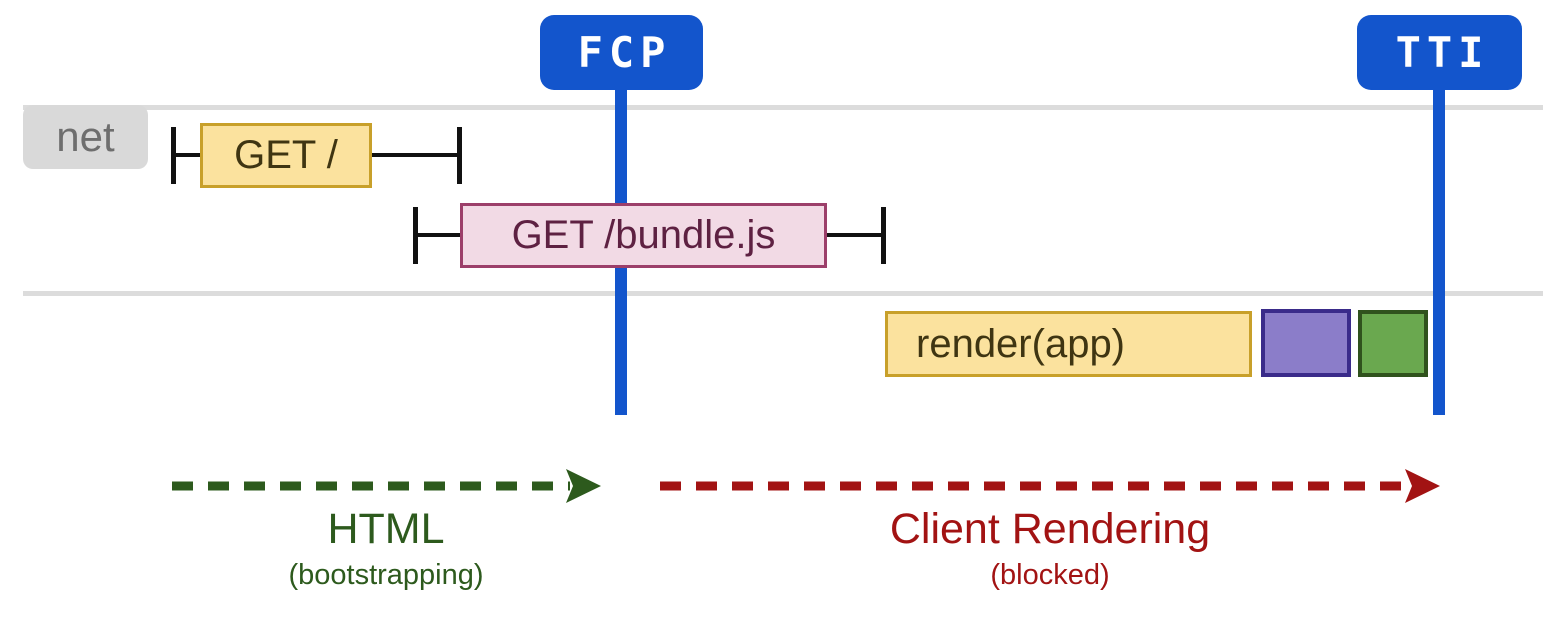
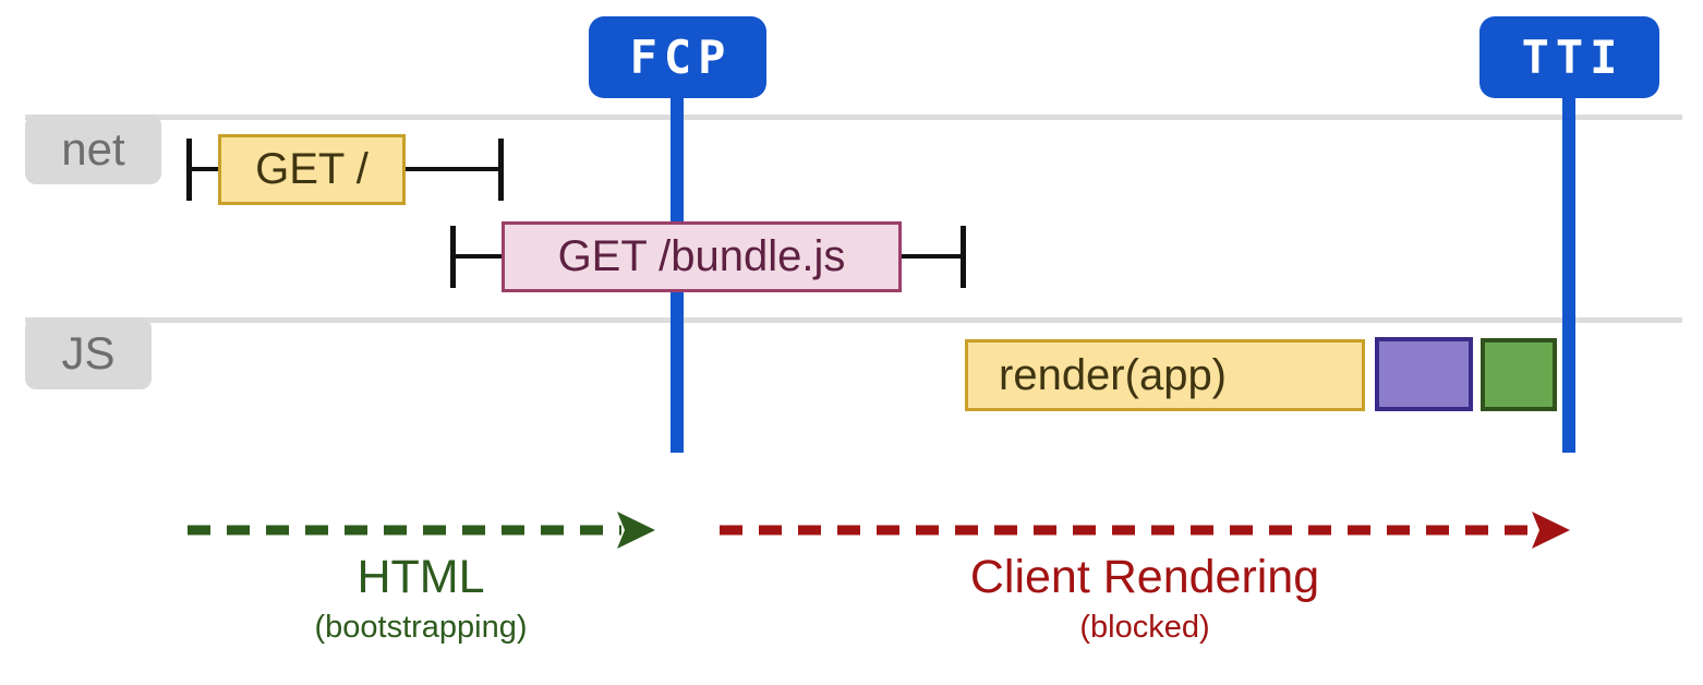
  FCP
  TTI
  net
+ JS
  GET /
  GET /bundle.js
  render(app)
  HTML
  (bootstrapping)
  Client Rendering
  (blocked)
